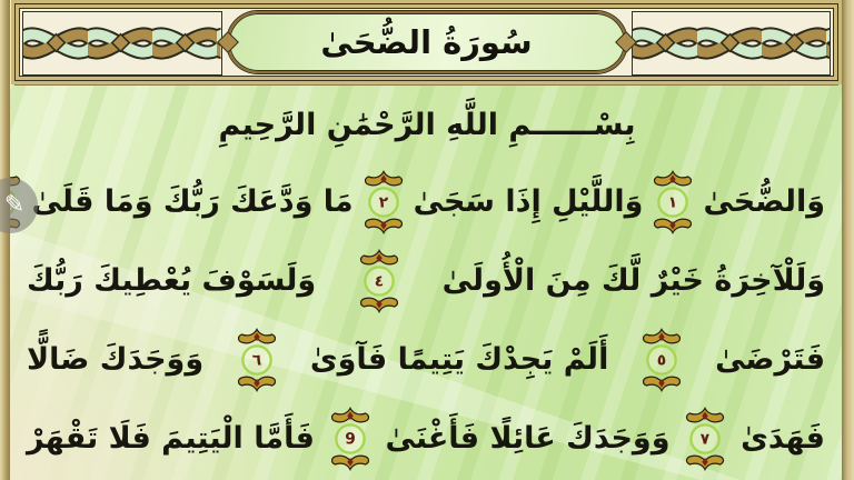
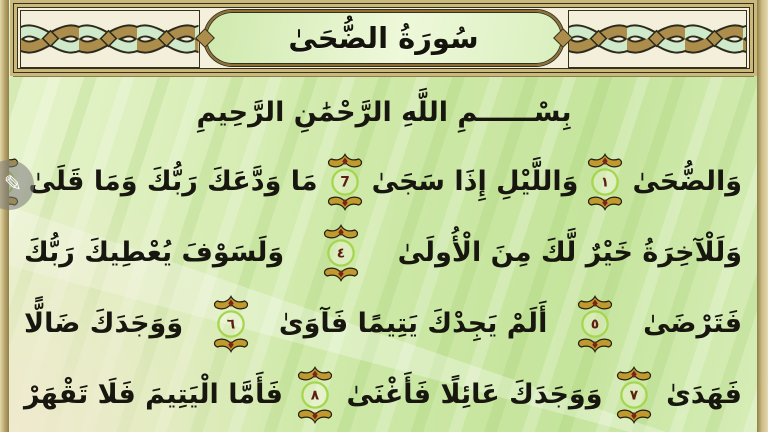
  سُورَةُ الضُّحَىٰ
  بِسْــــــمِ اللَّهِ الرَّحْمَٰنِ الرَّحِيمِ
  وَالضُّحَىٰ
  ١
  وَاللَّيْلِ إِذَا سَجَىٰ
- ٢
+ 7
  مَا وَدَّعَكَ رَبُّكَ وَمَا قَلَىٰ
  وَلَلْآخِرَةُ خَيْرٌ لَّكَ مِنَ الْأُولَىٰ
  ٤
  وَلَسَوْفَ يُعْطِيكَ رَبُّكَ
  فَتَرْضَىٰ
  ٥
  أَلَمْ يَجِدْكَ يَتِيمًا فَآوَىٰ
  ٦
  وَوَجَدَكَ ضَالًّا
  فَهَدَىٰ
  ٧
  وَوَجَدَكَ عَائِلًا فَأَغْنَىٰ
- 9
+ ٨
  فَأَمَّا الْيَتِيمَ فَلَا تَقْهَرْ
  ✎
